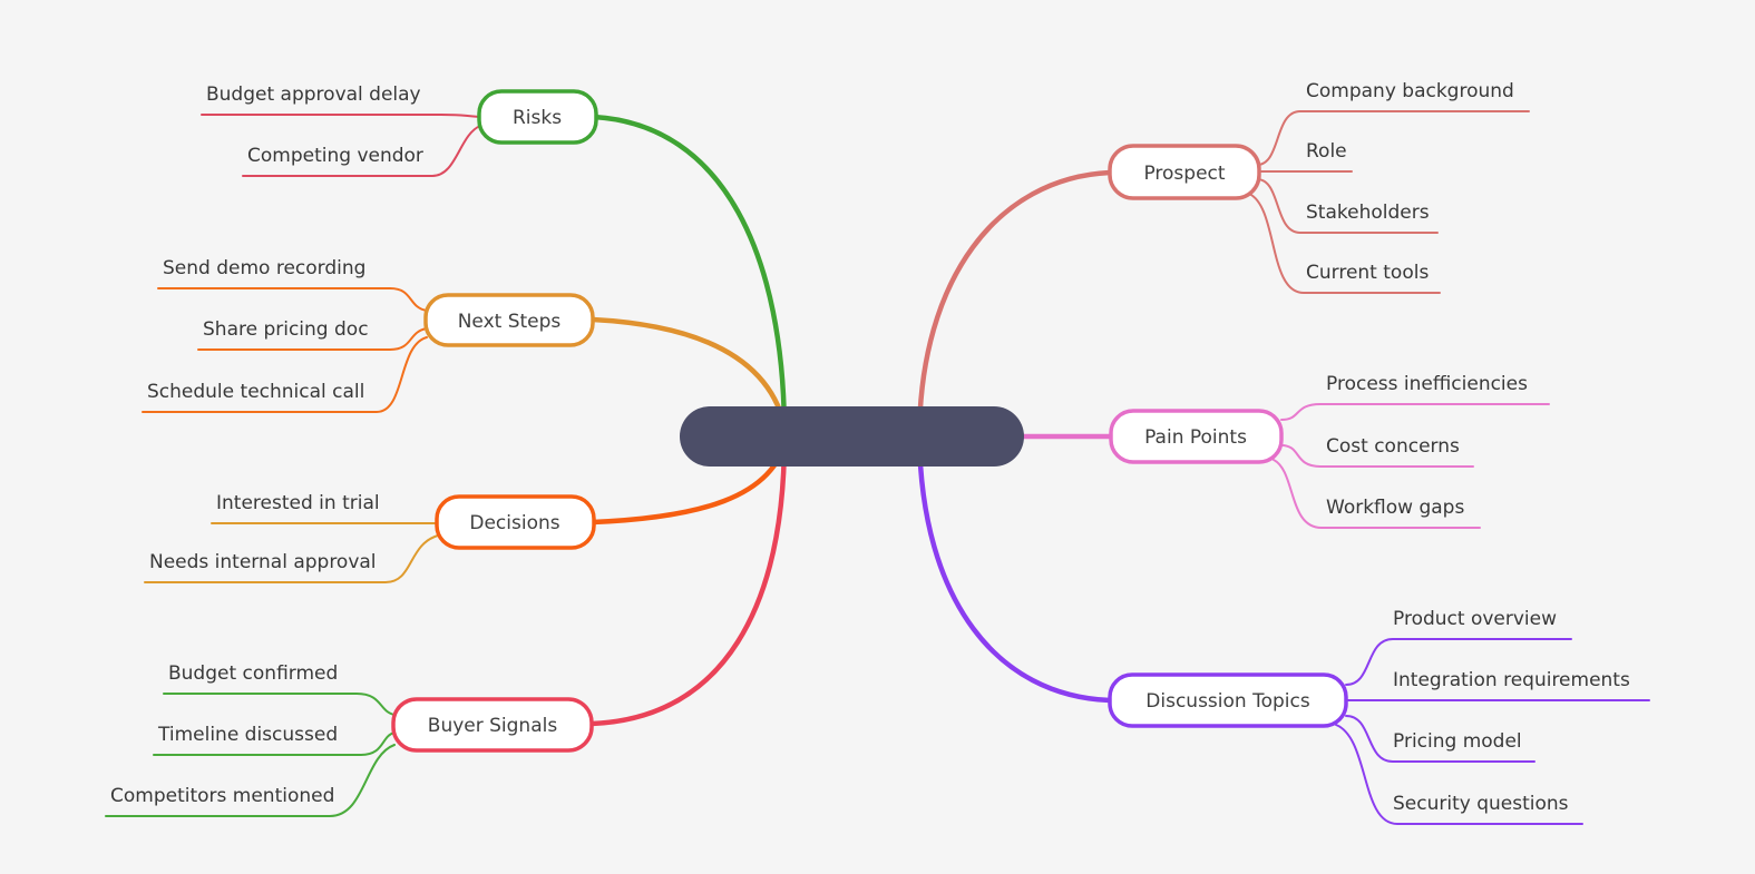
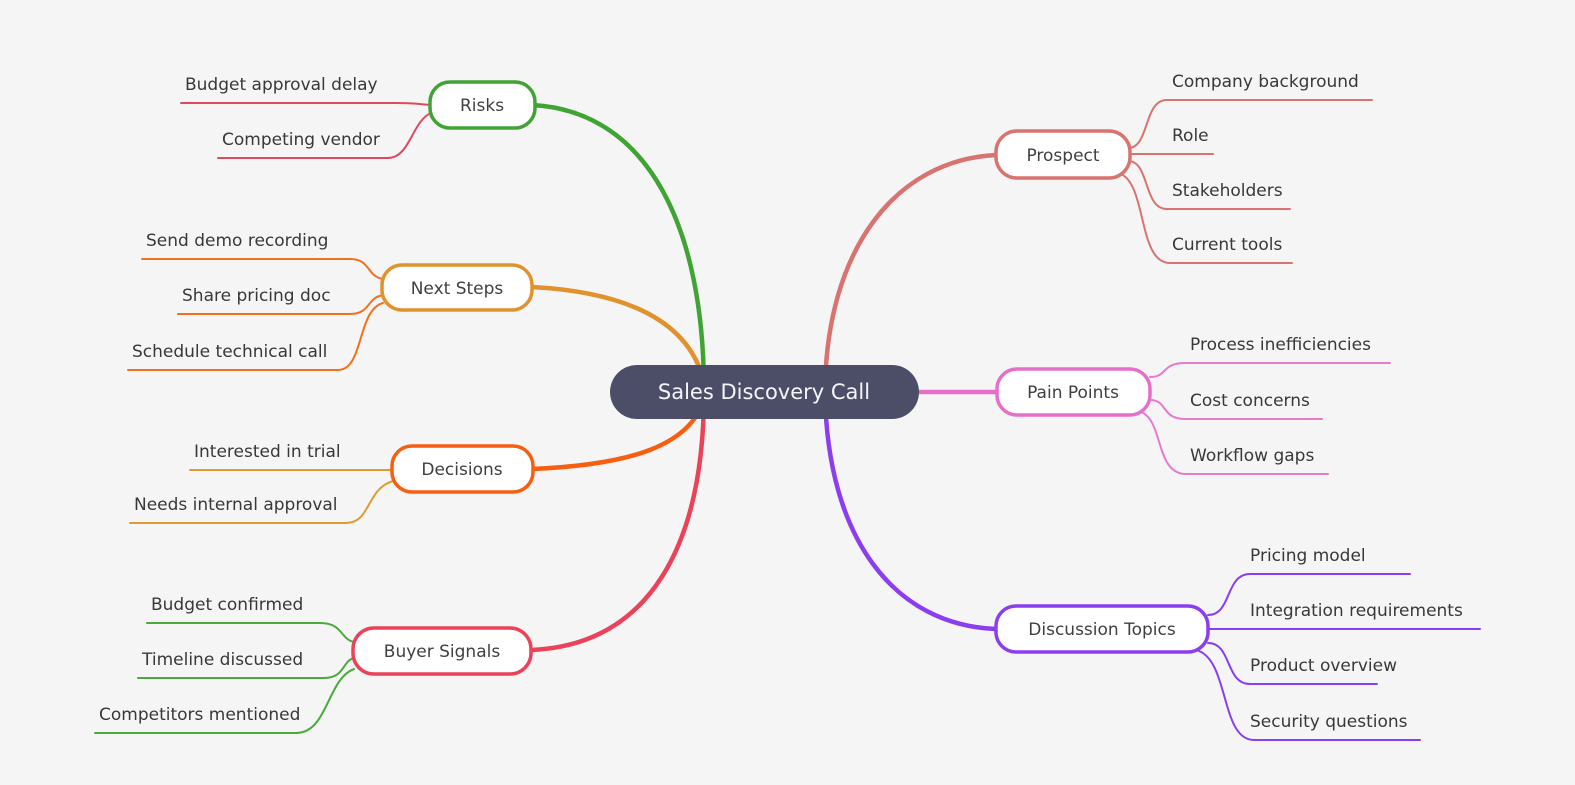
  Risks
  Next Steps
  Decisions
  Buyer Signals
  Prospect
  Pain Points
  Discussion Topics
+ Sales Discovery Call
  Company background
  Role
  Stakeholders
  Current tools
  Process inefficiencies
  Cost concerns
  Workflow gaps
- Product overview
+ Pricing model
  Integration requirements
- Pricing model
+ Product overview
  Security questions
  Budget approval delay
  Competing vendor
  Send demo recording
  Share pricing doc
  Schedule technical call
  Interested in trial
  Needs internal approval
  Budget confirmed
  Timeline discussed
  Competitors mentioned
